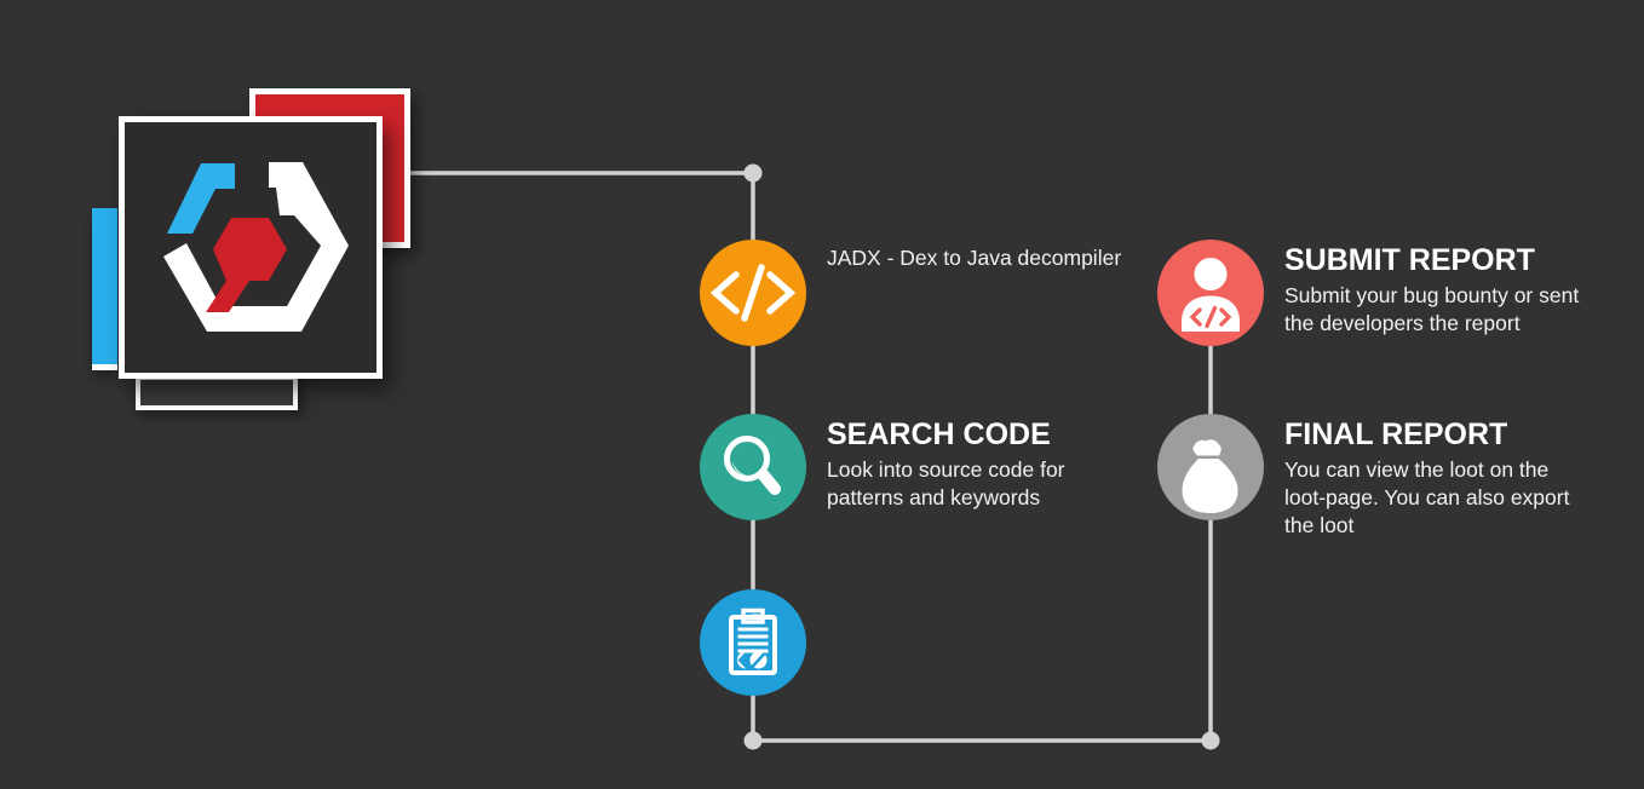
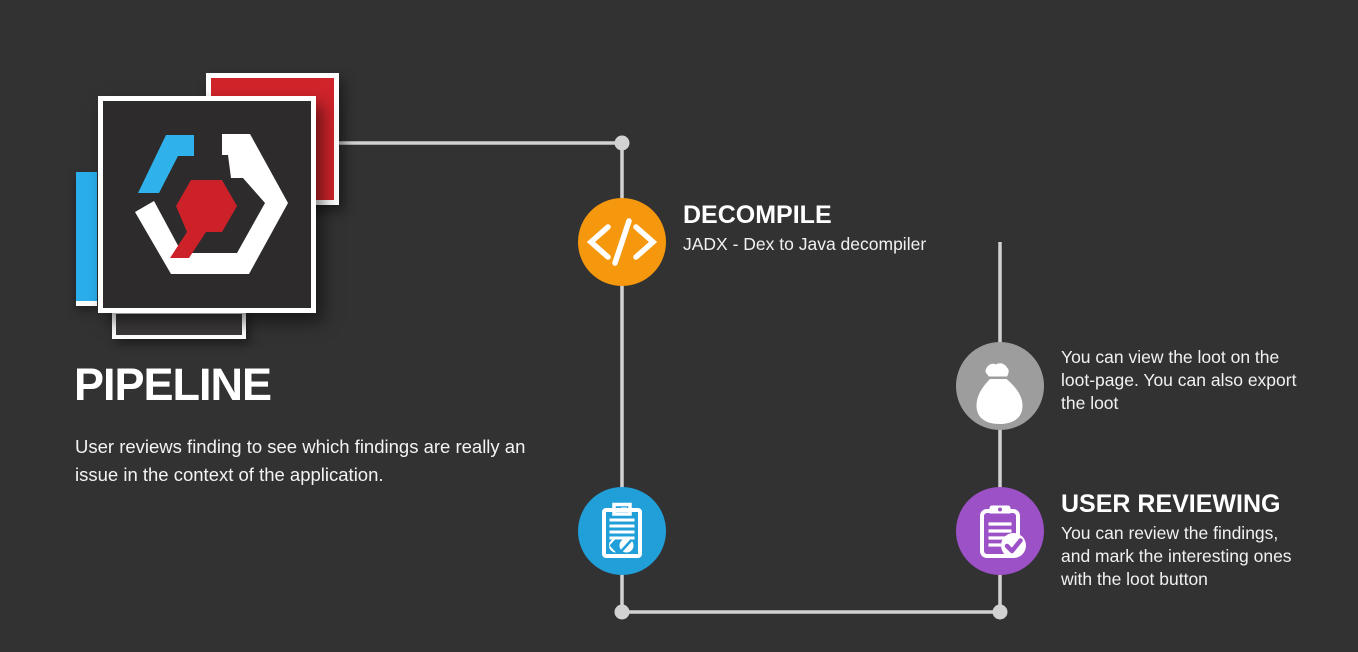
+ PIPELINE
+ User reviews finding to see which findings are really an
+ issue in the context of the application.
+ DECOMPILE
  JADX - Dex to Java decompiler
- SEARCH CODE
- Look into source code for
- patterns and keywords
- SUBMIT REPORT
- Submit your bug bounty or sent
- the developers the report
- FINAL REPORT
  You can view the loot on the
  loot-page. You can also export
  the loot
+ USER REVIEWING
+ You can review the findings,
+ and mark the interesting ones
+ with the loot button
